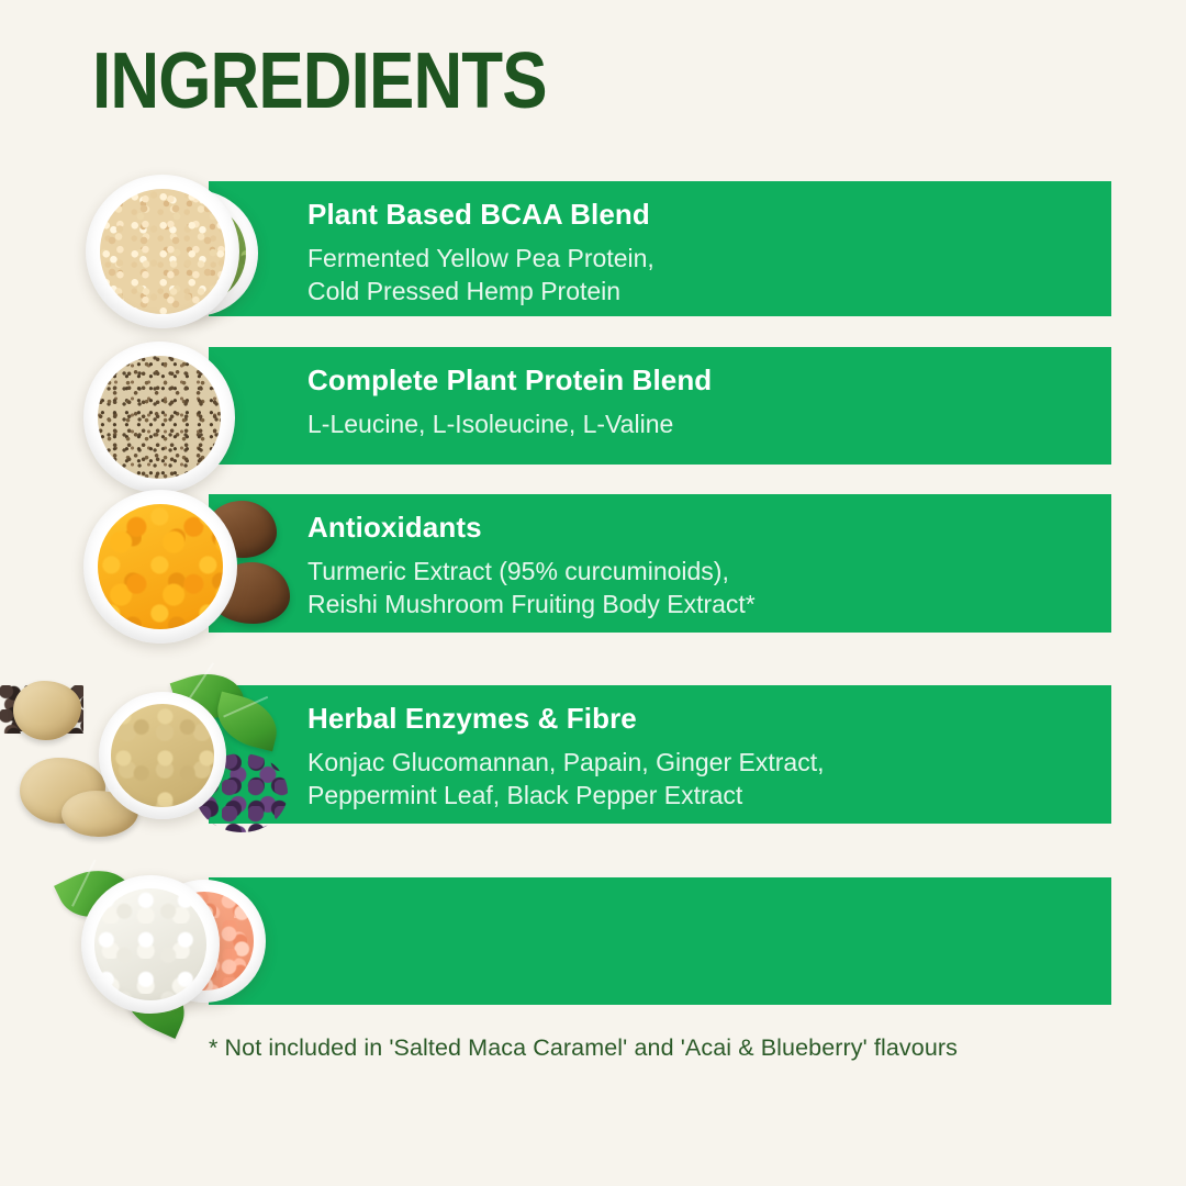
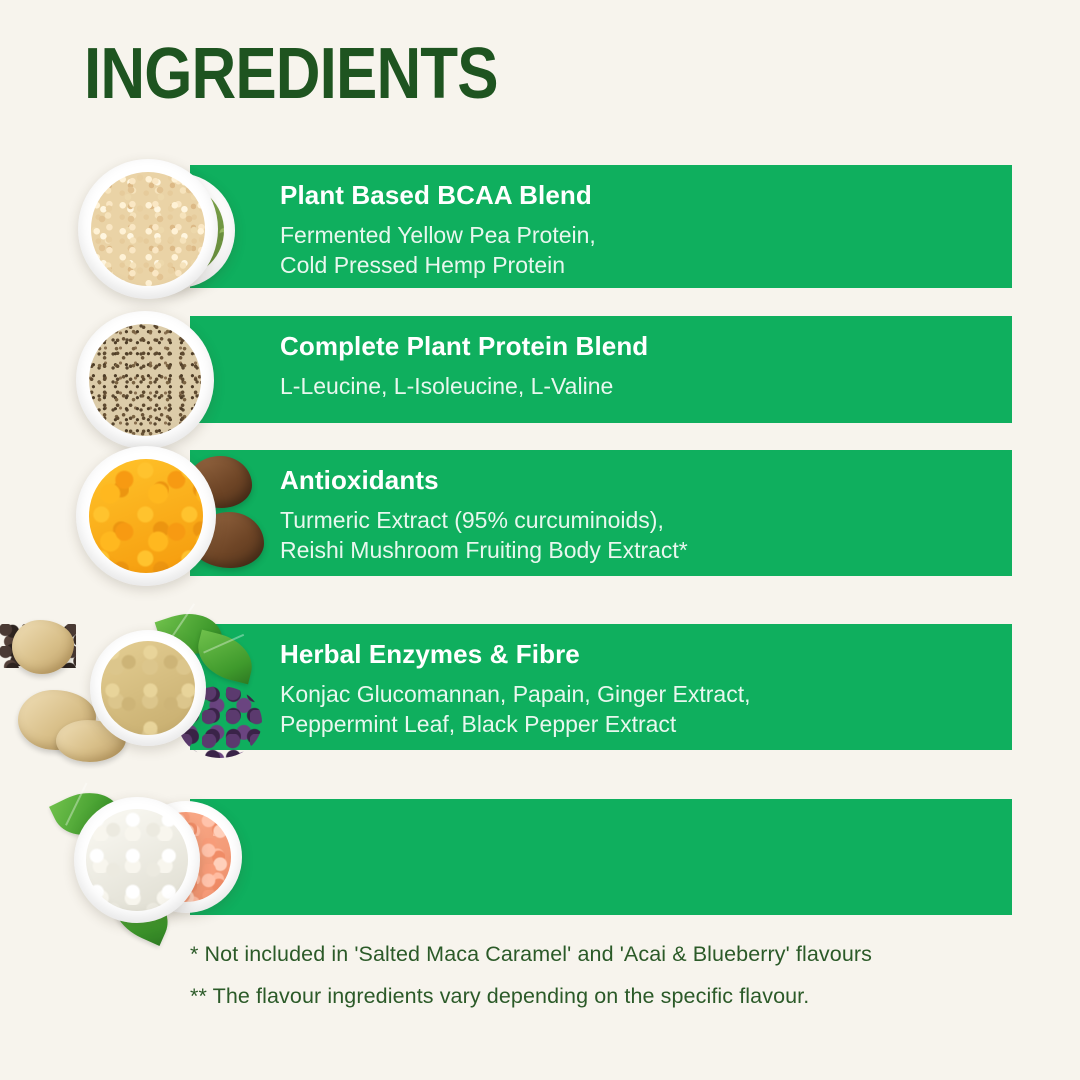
  INGREDIENTS
  Plant Based BCAA Blend
  Fermented Yellow Pea Protein,
  Cold Pressed Hemp Protein
  Complete Plant Protein Blend
  L-Leucine, L-Isoleucine, L-Valine
  Antioxidants
  Turmeric Extract (95% curcuminoids),
  Reishi Mushroom Fruiting Body Extract*
  Herbal Enzymes & Fibre
  Konjac Glucomannan, Papain, Ginger Extract,
  Peppermint Leaf, Black Pepper Extract
  * Not included in 'Salted Maca Caramel' and 'Acai & Blueberry' flavours
+ ** The flavour ingredients vary depending on the specific flavour.
